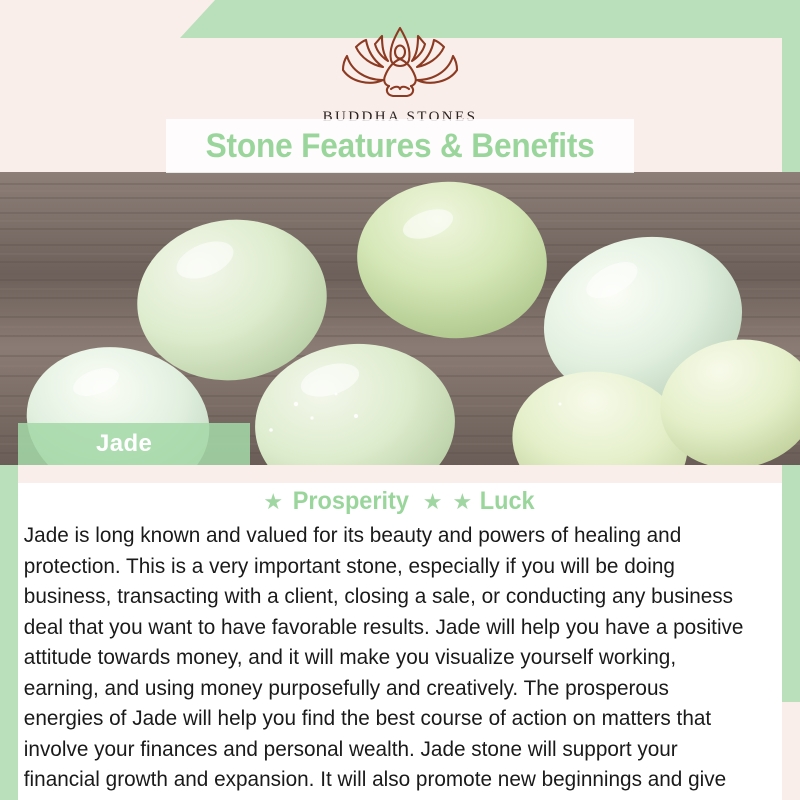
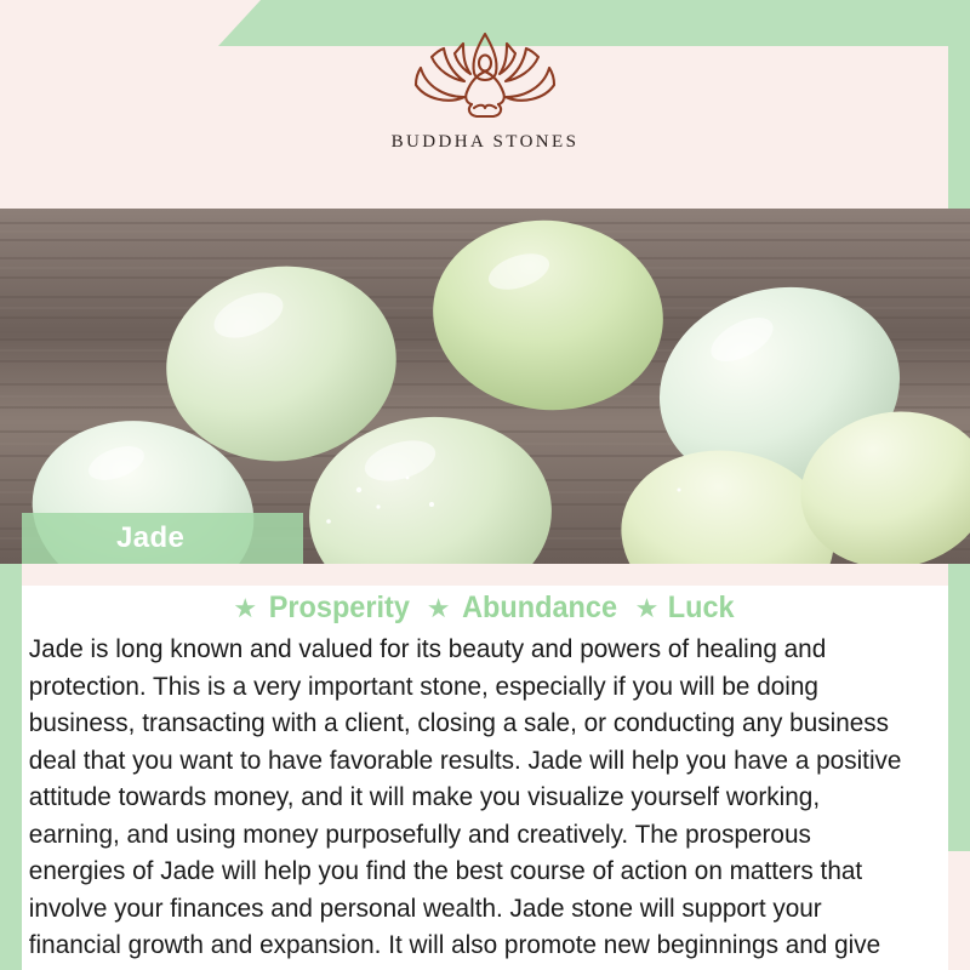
  BUDDHA STONES
- Stone Features & Benefits
  Jade
  ★
  Prosperity
  ★
+ Abundance
  ★
  Luck
  Jade is long known and valued for its beauty and powers of healing and protection. This is a very important stone, especially if you will be doing business, transacting with a client, closing a sale, or conducting any business deal that you want to have favorable results. Jade will help you have a positive attitude towards money, and it will make you visualize yourself working, earning, and using money purposefully and creatively. The prosperous energies of Jade will help you find the best course of action on matters that involve your finances and personal wealth. Jade stone will support your financial growth and expansion. It will also promote new beginnings and give
